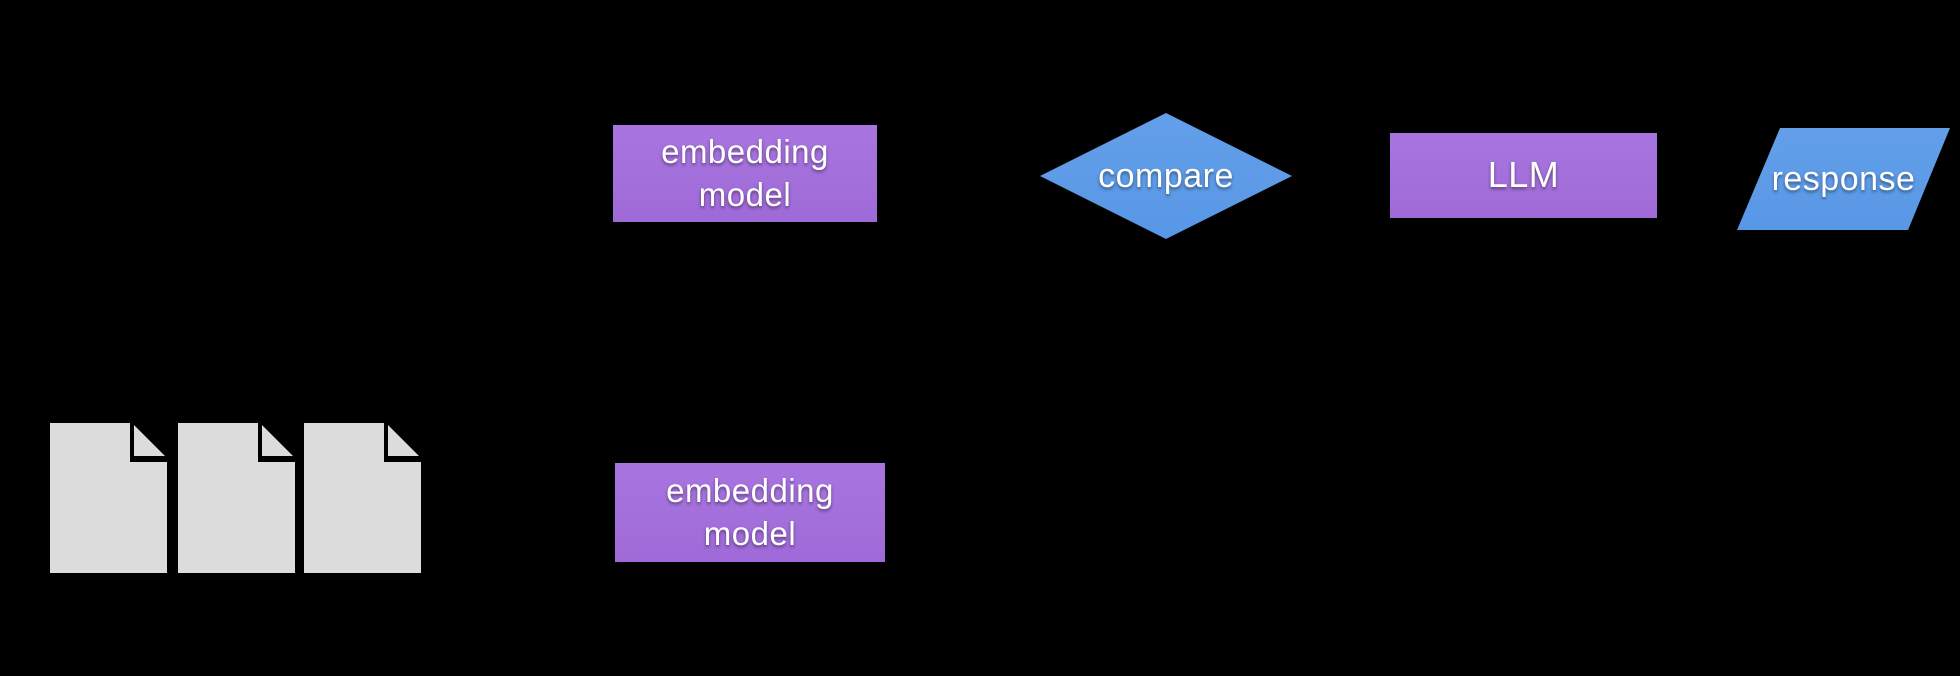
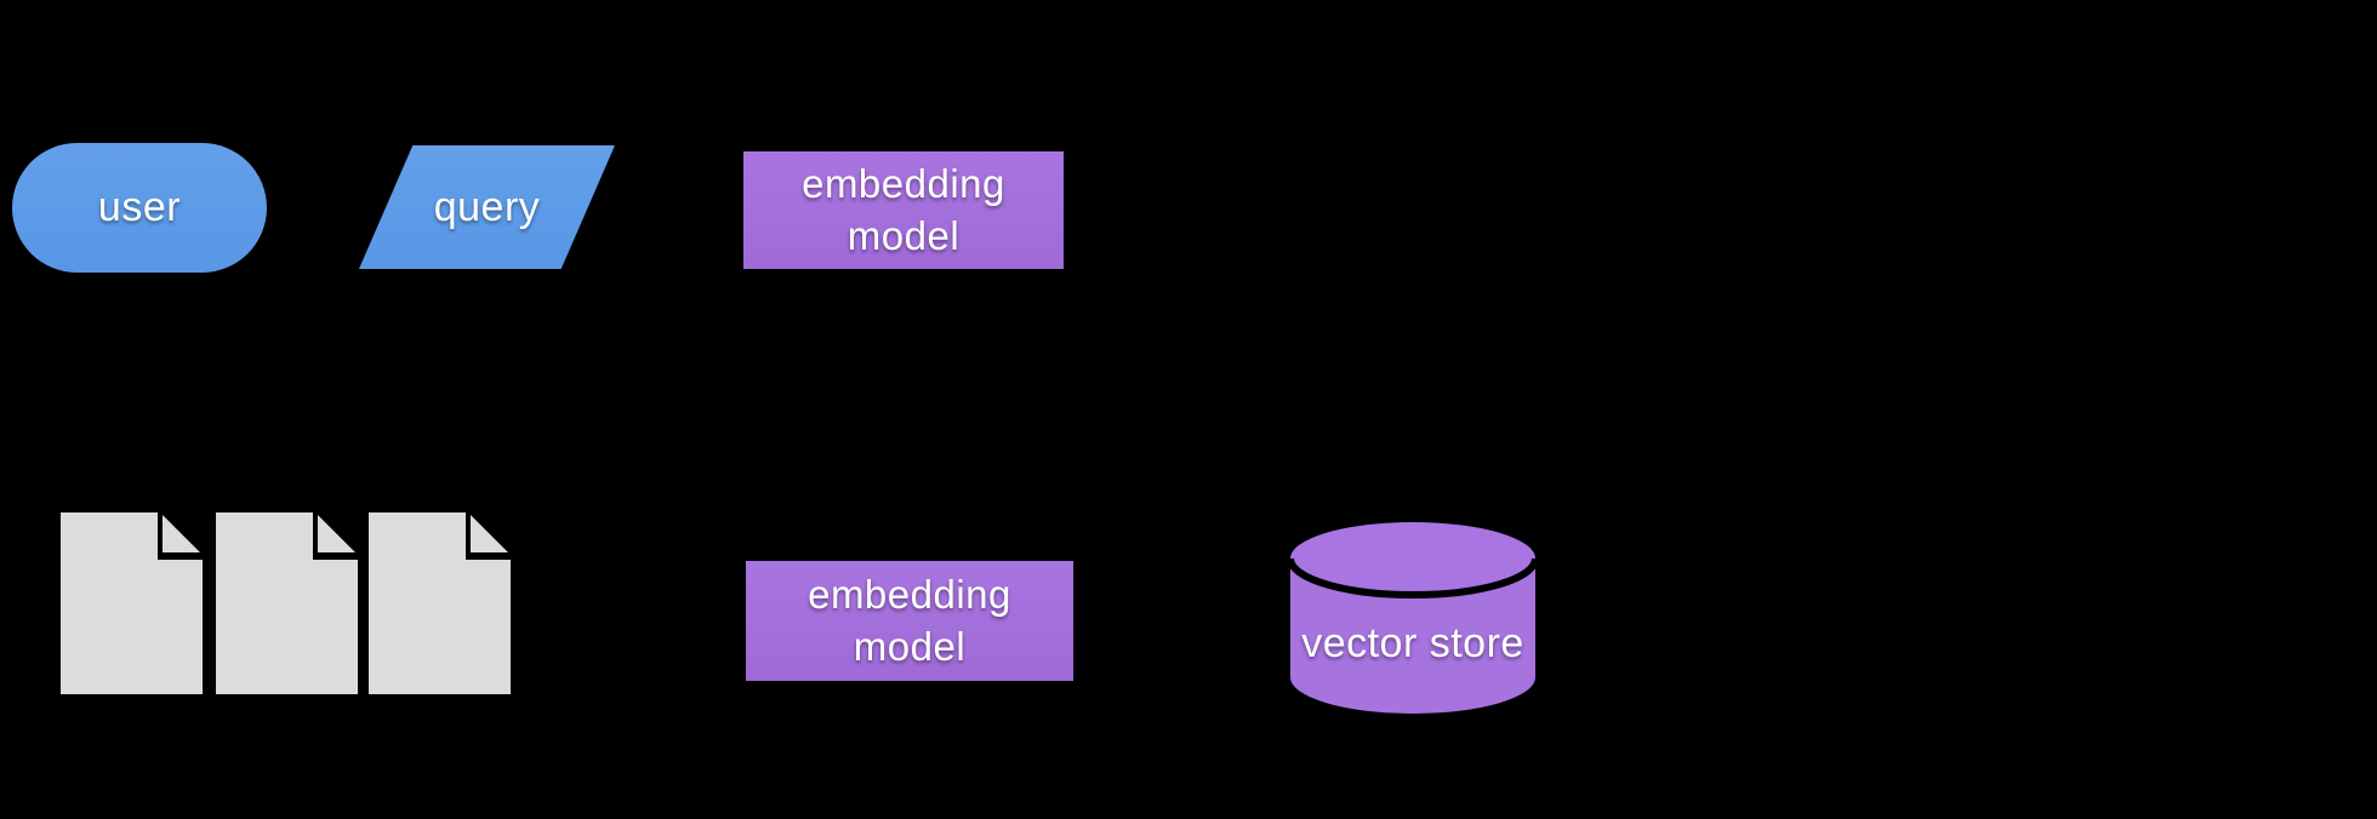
+ user
+ query
  embedding
  model
- compare
- LLM
- response
  embedding
  model
+ vector store
